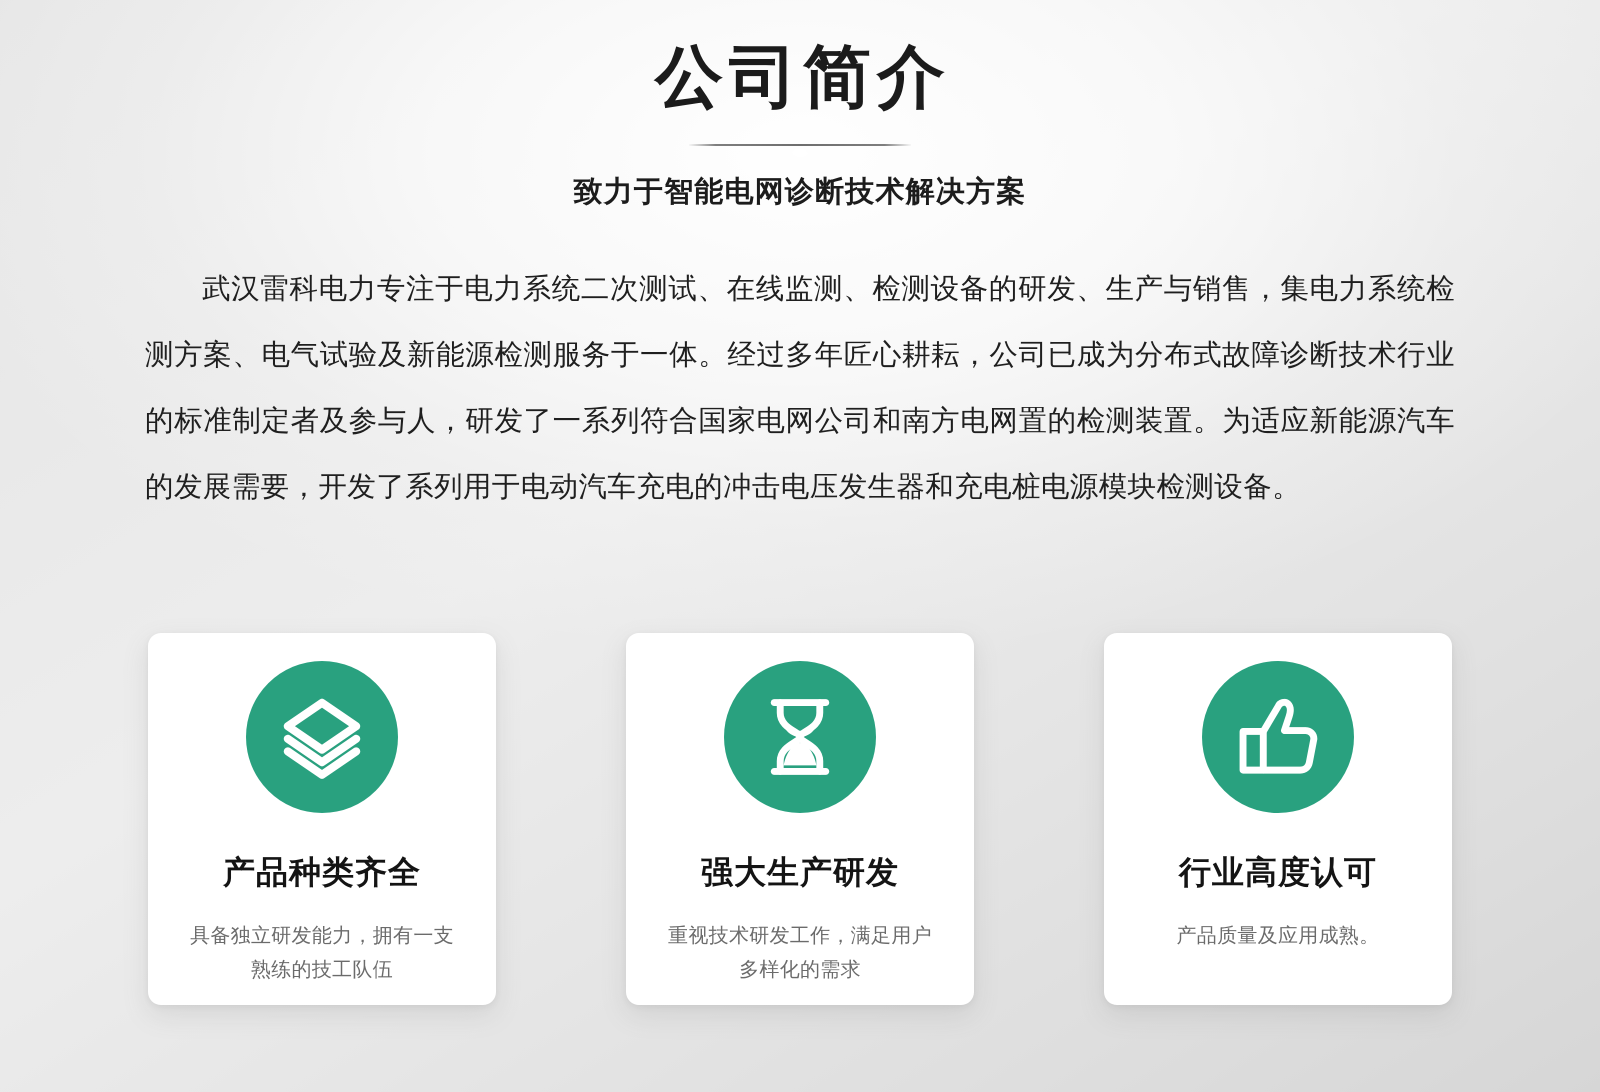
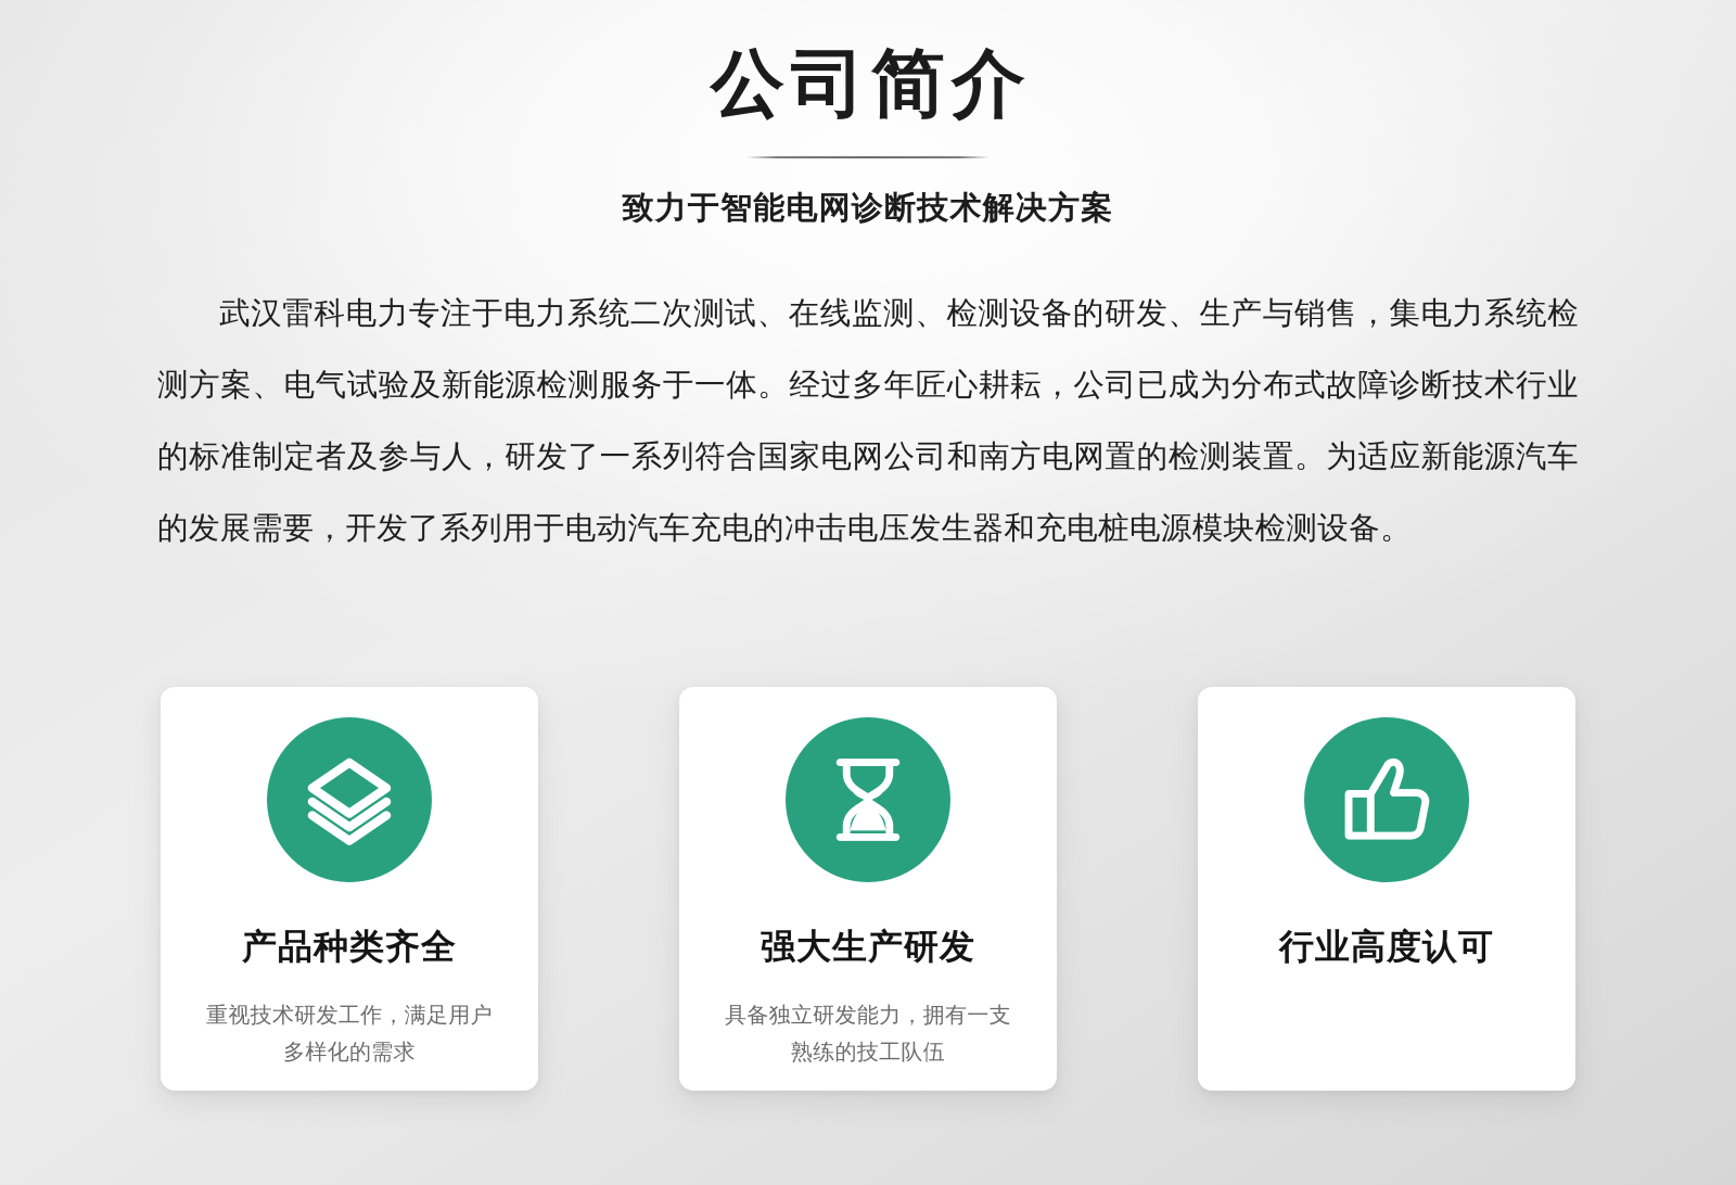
  公司简介
  致力于智能电网诊断技术解决方案
  武汉雷科电力专注于电力系统二次测试、在线监测、检测设备的研发、生产与销售，集电力系统检测方案、电气试验及新能源检测服务于一体。经过多年匠心耕耘，公司已成为分布式故障诊断技术行业的标准制定者及参与人，研发了一系列符合国家电网公司和南方电网置的检测装置。为适应新能源汽车的发展需要，开发了系列用于电动汽车充电的冲击电压发生器和充电桩电源模块检测设备。
  产品种类齐全
- 具备独立研发能力，拥有一支熟练的技工队伍
+ 重视技术研发工作，满足用户多样化的需求
  强大生产研发
- 重视技术研发工作，满足用户多样化的需求
+ 具备独立研发能力，拥有一支熟练的技工队伍
  行业高度认可
- 产品质量及应用成熟。
